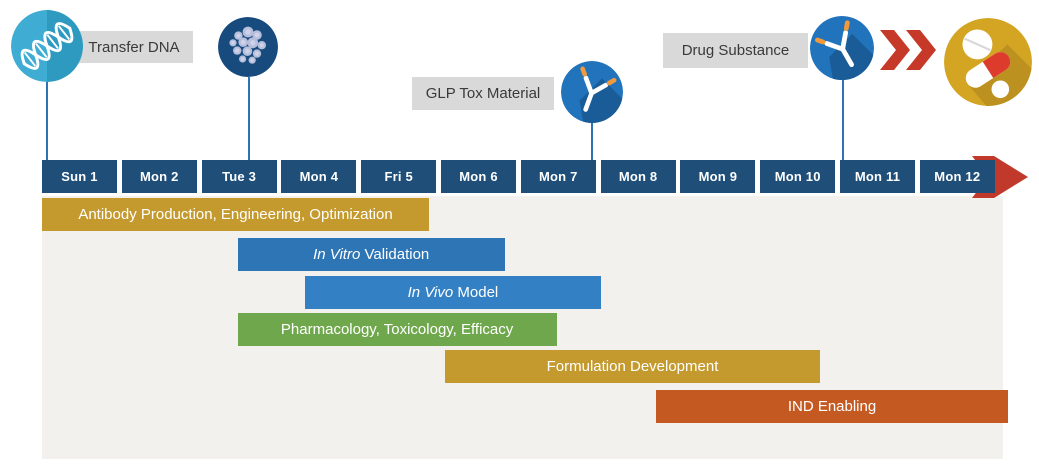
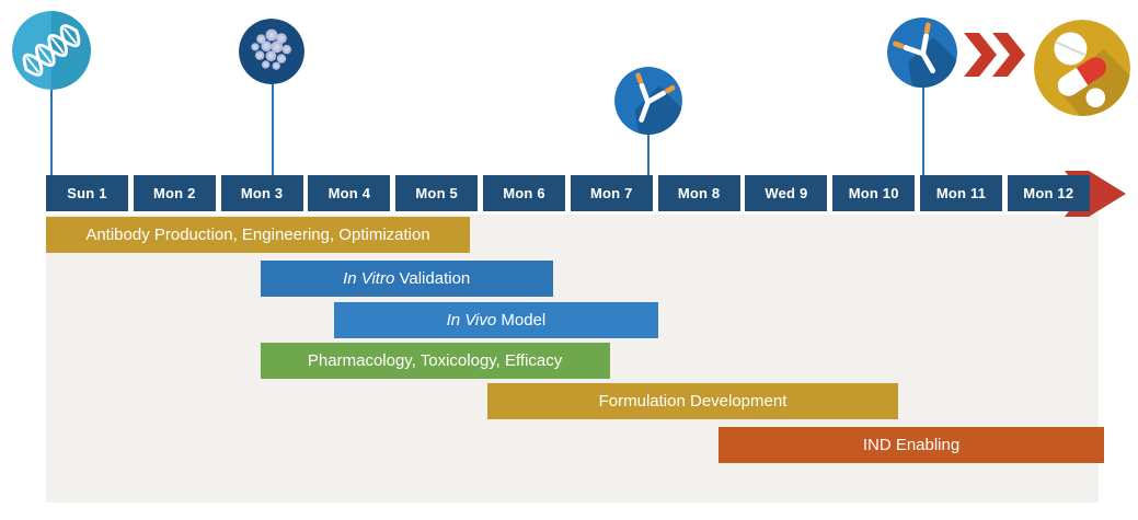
- Transfer DNA
- GLP Tox Material
- Drug Substance
  Sun 1
  Mon 2
- Tue 3
+ Mon 3
  Mon 4
- Fri 5
+ Mon 5
  Mon 6
  Mon 7
  Mon 8
- Mon 9
+ Wed 9
  Mon 10
  Mon 11
  Mon 12
  Antibody Production, Engineering, Optimization
  In Vitro
  Validation
  In Vivo
  Model
  Pharmacology, Toxicology, Efficacy
  Formulation Development
  IND Enabling
